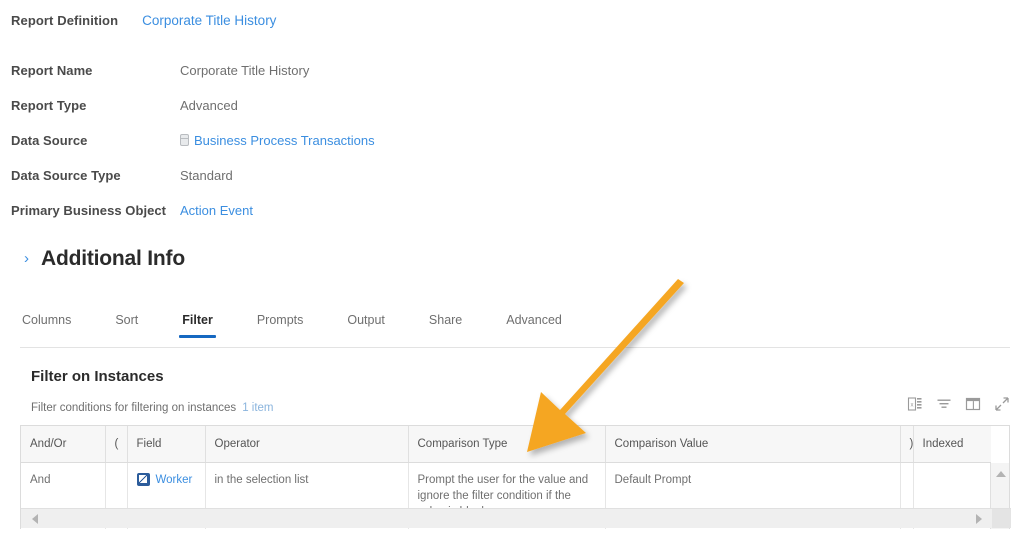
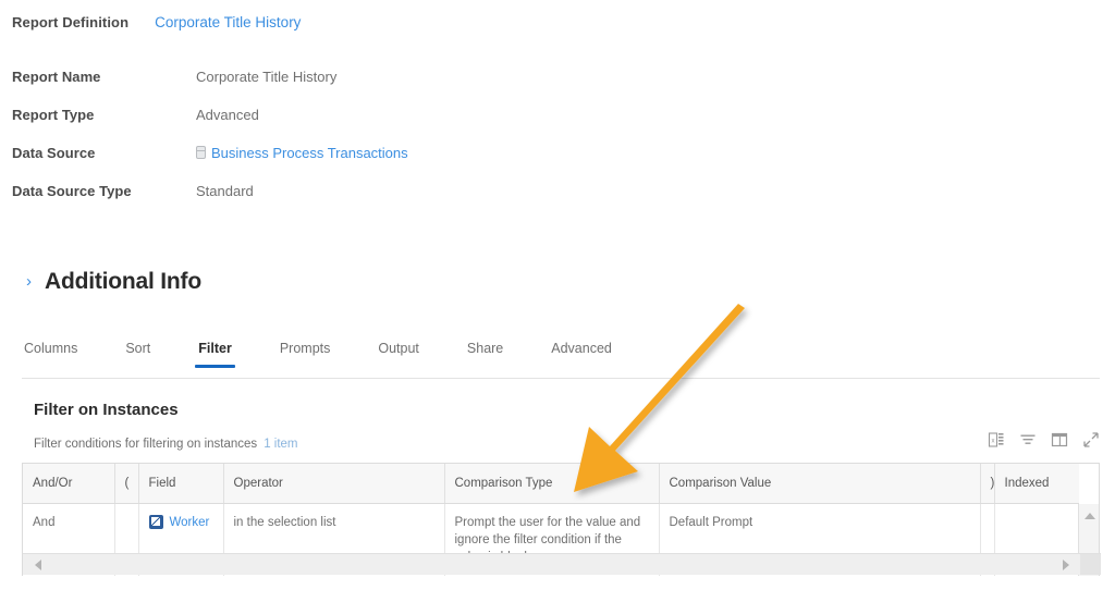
  Report Definition
  Corporate Title History
  Report Name
  Corporate Title History
  Report Type
  Advanced
  Data Source
  Business Process Transactions
  Data Source Type
  Standard
- Primary Business Object
- Action Event
  ›
  Additional Info
  Columns
  Sort
  Filter
  Prompts
  Output
  Share
  Advanced
  Filter on Instances
  Filter conditions for filtering on instances 1 item
  And/Or	(	Field	Operator	Comparison Type	Comparison Value	)	Indexed
  And		Worker	in the selection list	Prompt the user for the value and ignore the filter condition if the	Default Prompt
